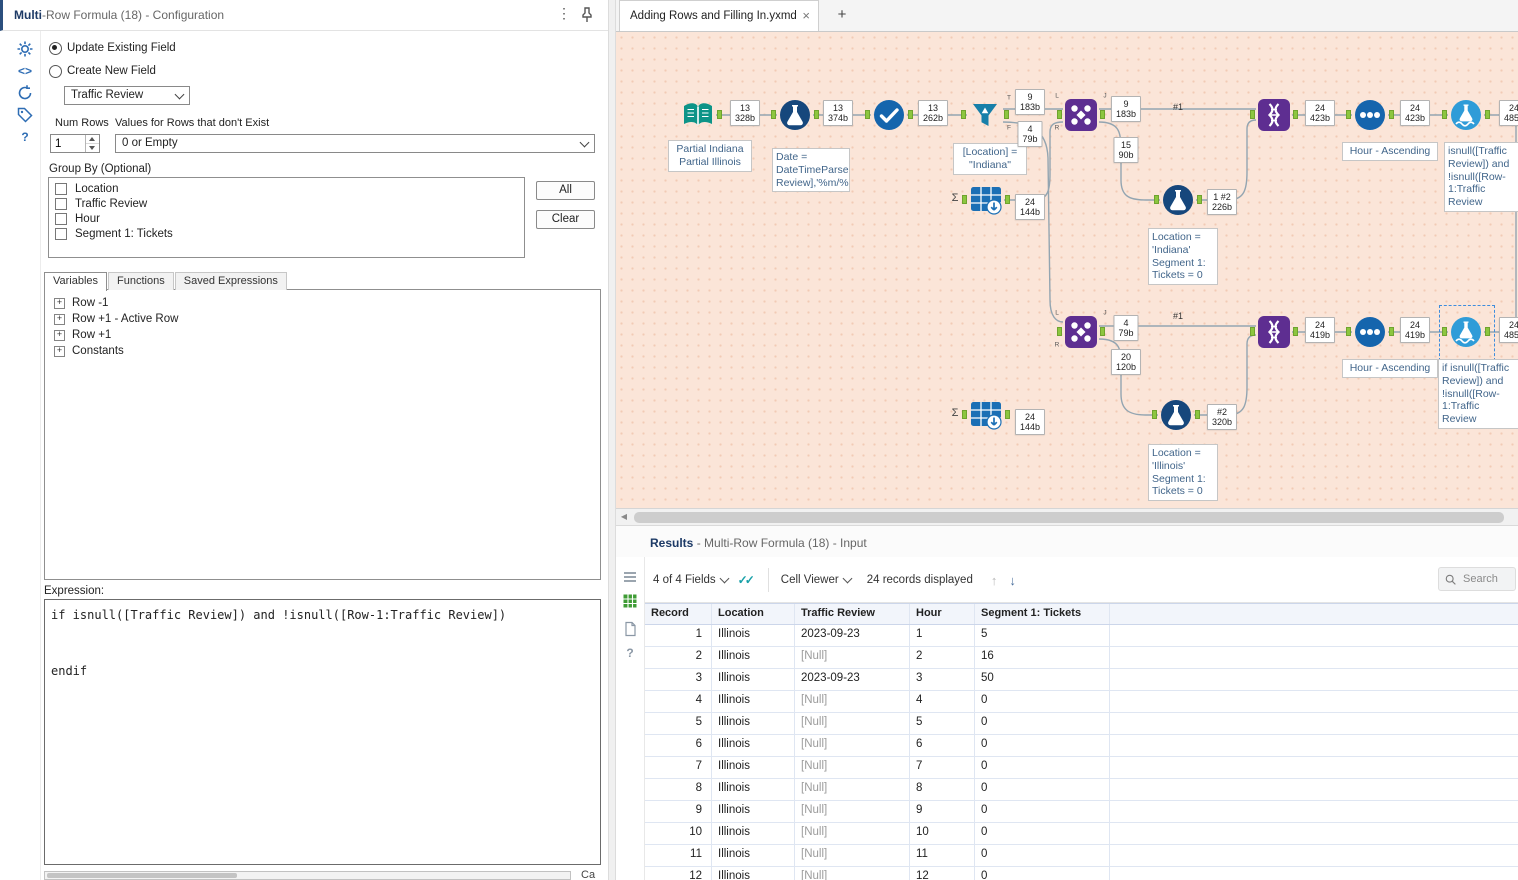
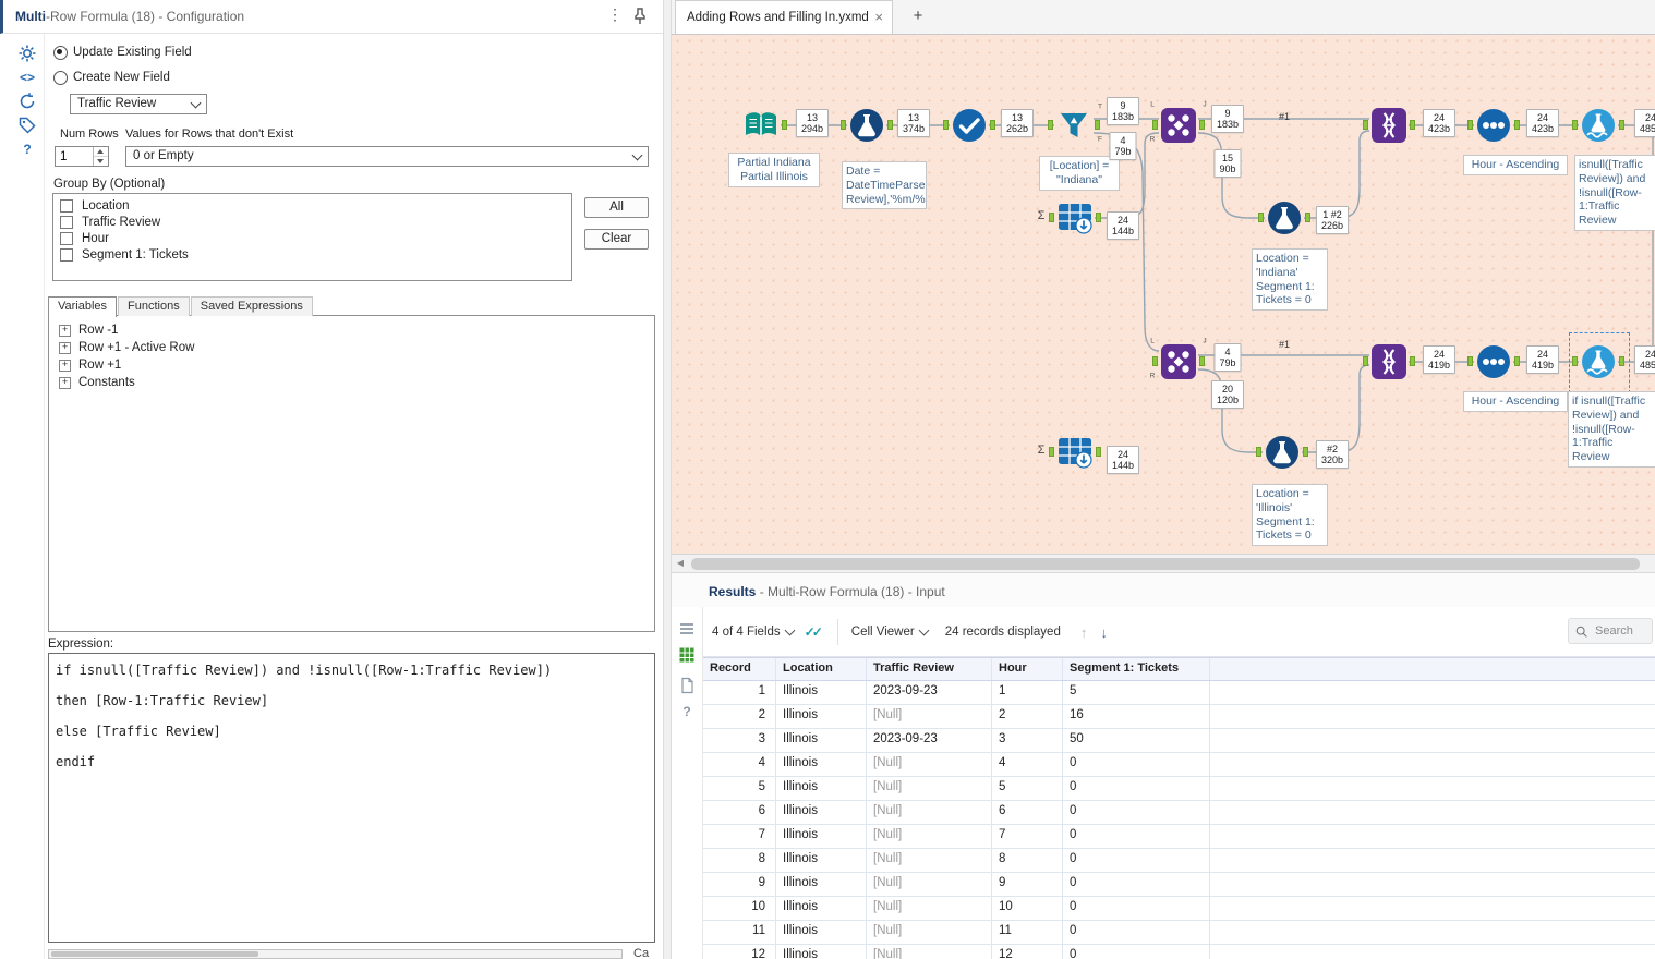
  Multi-Row Formula (18) - Configuration
  ⋮
  <>
  ?
  Update Existing Field
  Create New Field
  Traffic Review
  Num Rows
  Values for Rows that don't Exist
  1
  0 or Empty
  Group By (Optional)
  Location
  Traffic Review
  Hour
  Segment 1: Tickets
  All
  Clear
  Variables
  Functions
  Saved Expressions
  +
  Row -1
  +
  Row +1 - Active Row
  +
  Row +1
  +
  Constants
  Expression:
  if isnull([Traffic Review]) and !isnull([Row-1:Traffic Review])
+ then [Row-1:Traffic Review]
+ else [Traffic Review]
  endif
  Ca
  Adding Rows and Filling In.yxmd
  ×
  +
  13
- 328b
+ 294b
  13
  374b
  13
  262b
  9
  183b
  4
  79b
  9
  183b
  15
  90b
  24
  423b
  24
  423b
  24
  485
  24
  144b
  1 #2
  226b
  4
  79b
  20
  120b
  24
  419b
  24
  419b
  24
  485
  24
  144b
  #2
  320b
  Partial Indiana Partial Illinois
  [Location] = "Indiana"
  Hour - Ascending
  isnull([Traffic Review]) and !isnull([Row-1:Traffic Review
  Location = 'Indiana' Segment 1: Tickets = 0
  Hour - Ascending
  if isnull([Traffic Review]) and !isnull([Row-1:Traffic Review
  Location = 'Illinois' Segment 1: Tickets = 0
  #1
  #1
  Σ
  Σ
  ◀
  Results - Multi-Row Formula (18) - Input
  ?
  4 of 4 Fields
  ✓✓
  Cell Viewer
  24 records displayed
  ↑
  ↓
  Search
  Record
  Location
  Traffic Review
  Hour
  Segment 1: Tickets
  1
  Illinois
  2023-09-23
  1
  5
  2
  Illinois
  [Null]
  2
  16
  3
  Illinois
  2023-09-23
  3
  50
  4
  Illinois
  [Null]
  4
  0
  5
  Illinois
  [Null]
  5
  0
  6
  Illinois
  [Null]
  6
  0
  7
  Illinois
  [Null]
  7
  0
  8
  Illinois
  [Null]
  8
  0
  9
  Illinois
  [Null]
  9
  0
  10
  Illinois
  [Null]
  10
  0
  11
  Illinois
  [Null]
  11
  0
  12
  Illinois
  [Null]
  12
  0
